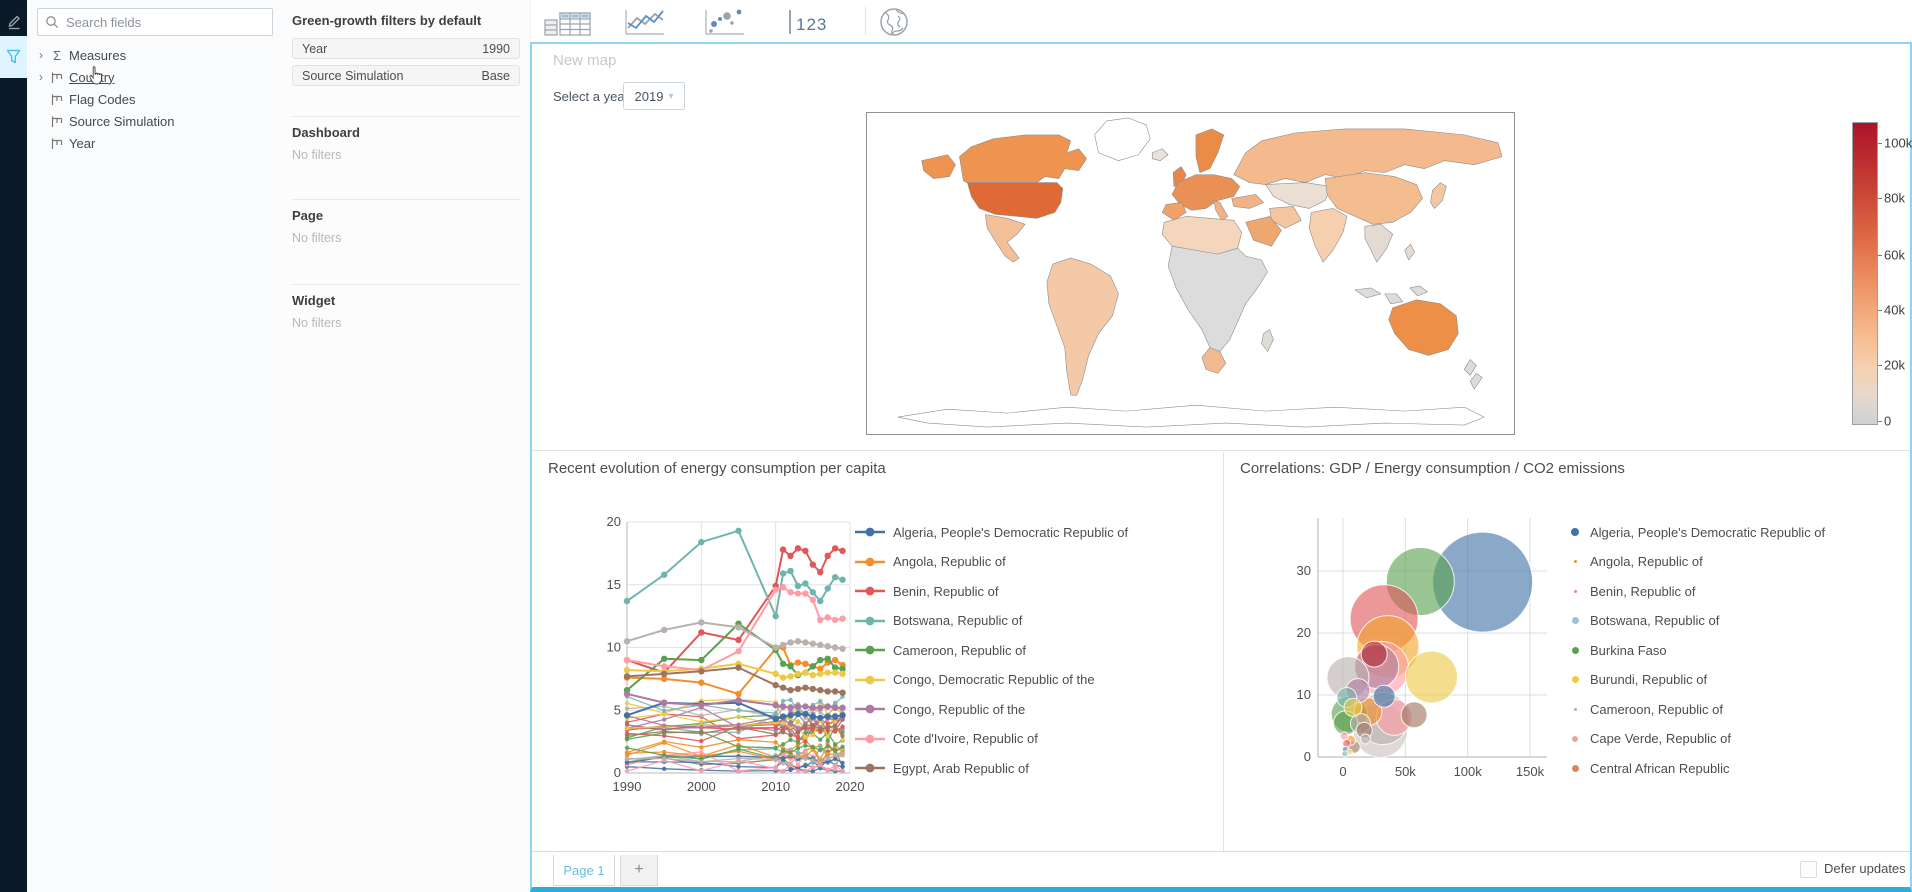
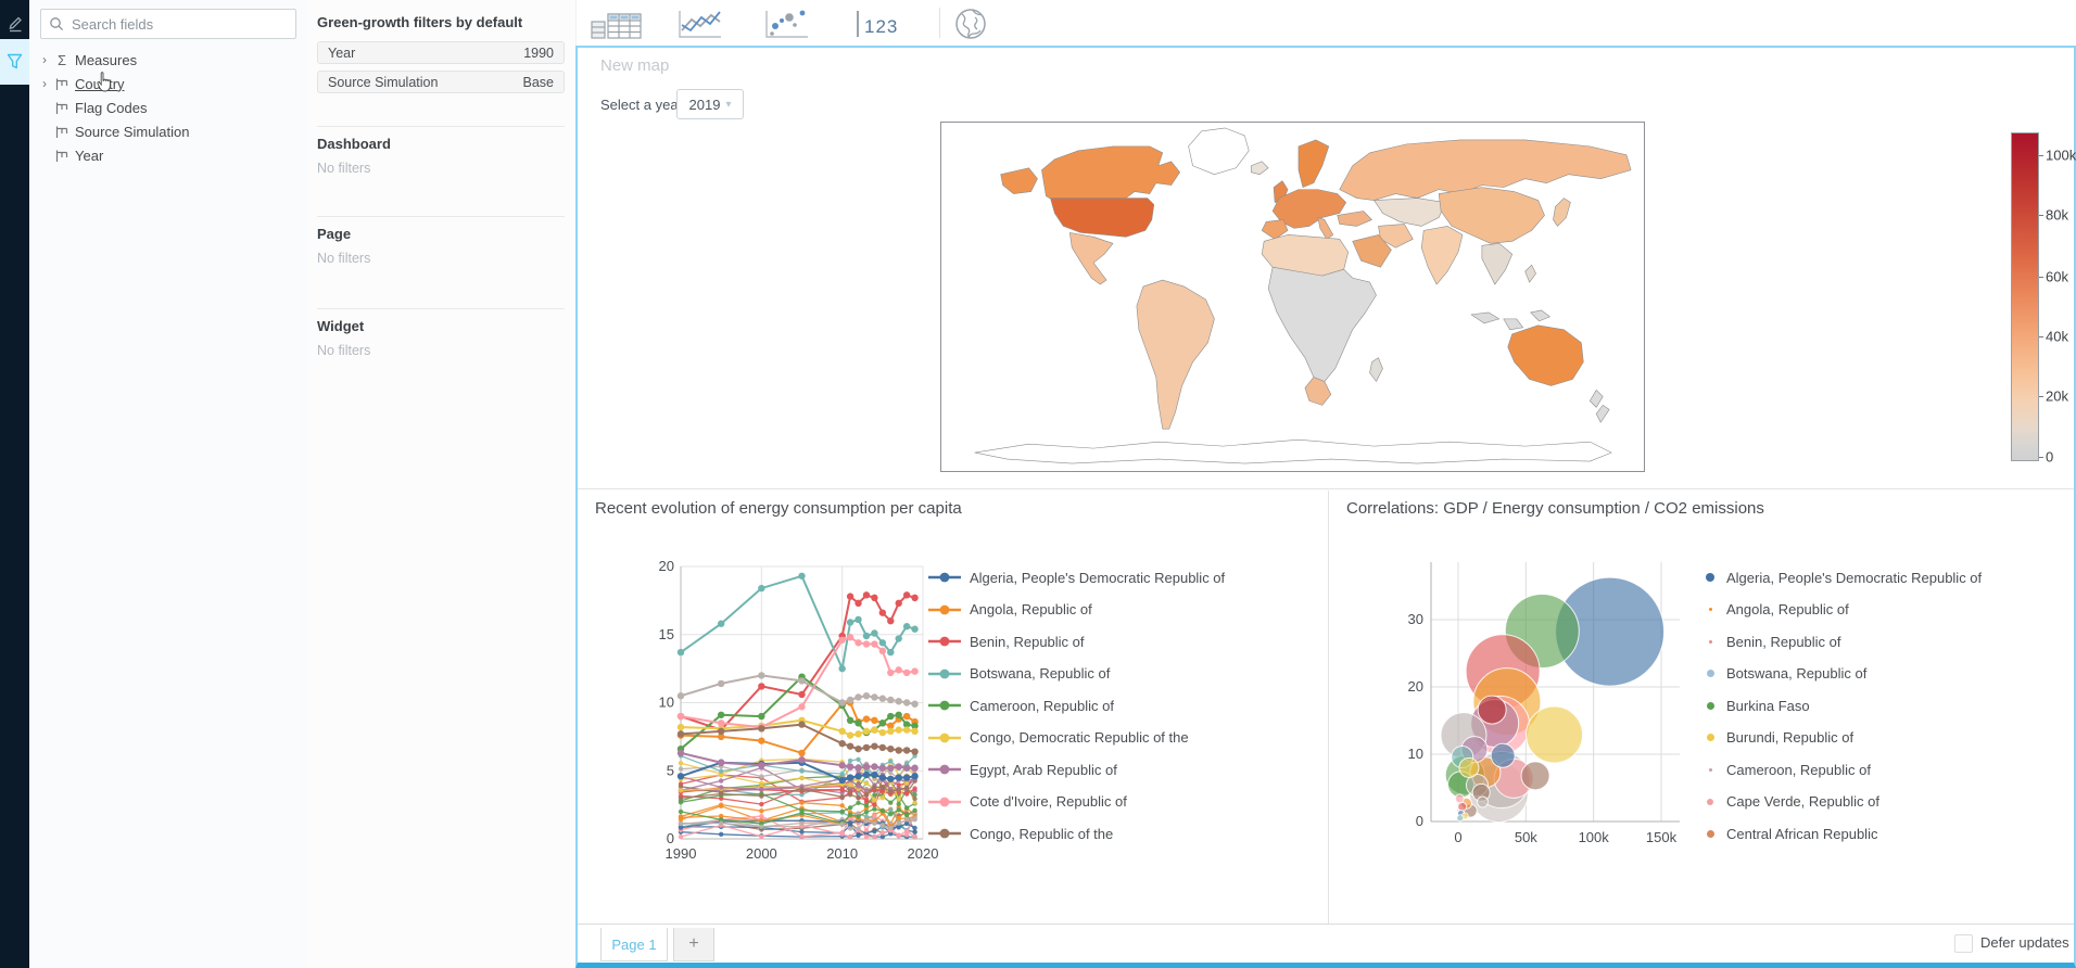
  Search fields
  ›
  Σ
  Measures
  ›
  Coury
  Flag Codes
  Source Simulation
  Year
  Green-growth filters by default
  Year
  1990
  Source Simulation
  Base
  Dashboard
  No filters
  Page
  No filters
  Widget
  No filters
  123
  New map
  Select a yea
  2019
  ▾
  Recent evolution of energy consumption per capita
  1990
  2000
  2010
  2020
  0
  5
  10
  15
  20
  Correlations: GDP / Energy consumption / CO2 emissions
  0
  50k
  100k
  150k
  0
  10
  20
  30
  Page 1
  +
  Defer updates
  100k
  80k
  60k
  40k
  20k
  0
  Algeria, People's Democratic Republic of
  Angola, Republic of
  Benin, Republic of
  Botswana, Republic of
  Cameroon, Republic of
  Congo, Democratic Republic of the
- Congo, Republic of the
+ Egypt, Arab Republic of
  Cote d'Ivoire, Republic of
- Egypt, Arab Republic of
+ Congo, Republic of the
  Algeria, People's Democratic Republic of
  Angola, Republic of
  Benin, Republic of
  Botswana, Republic of
  Burkina Faso
  Burundi, Republic of
  Cameroon, Republic of
  Cape Verde, Republic of
  Central African Republic
